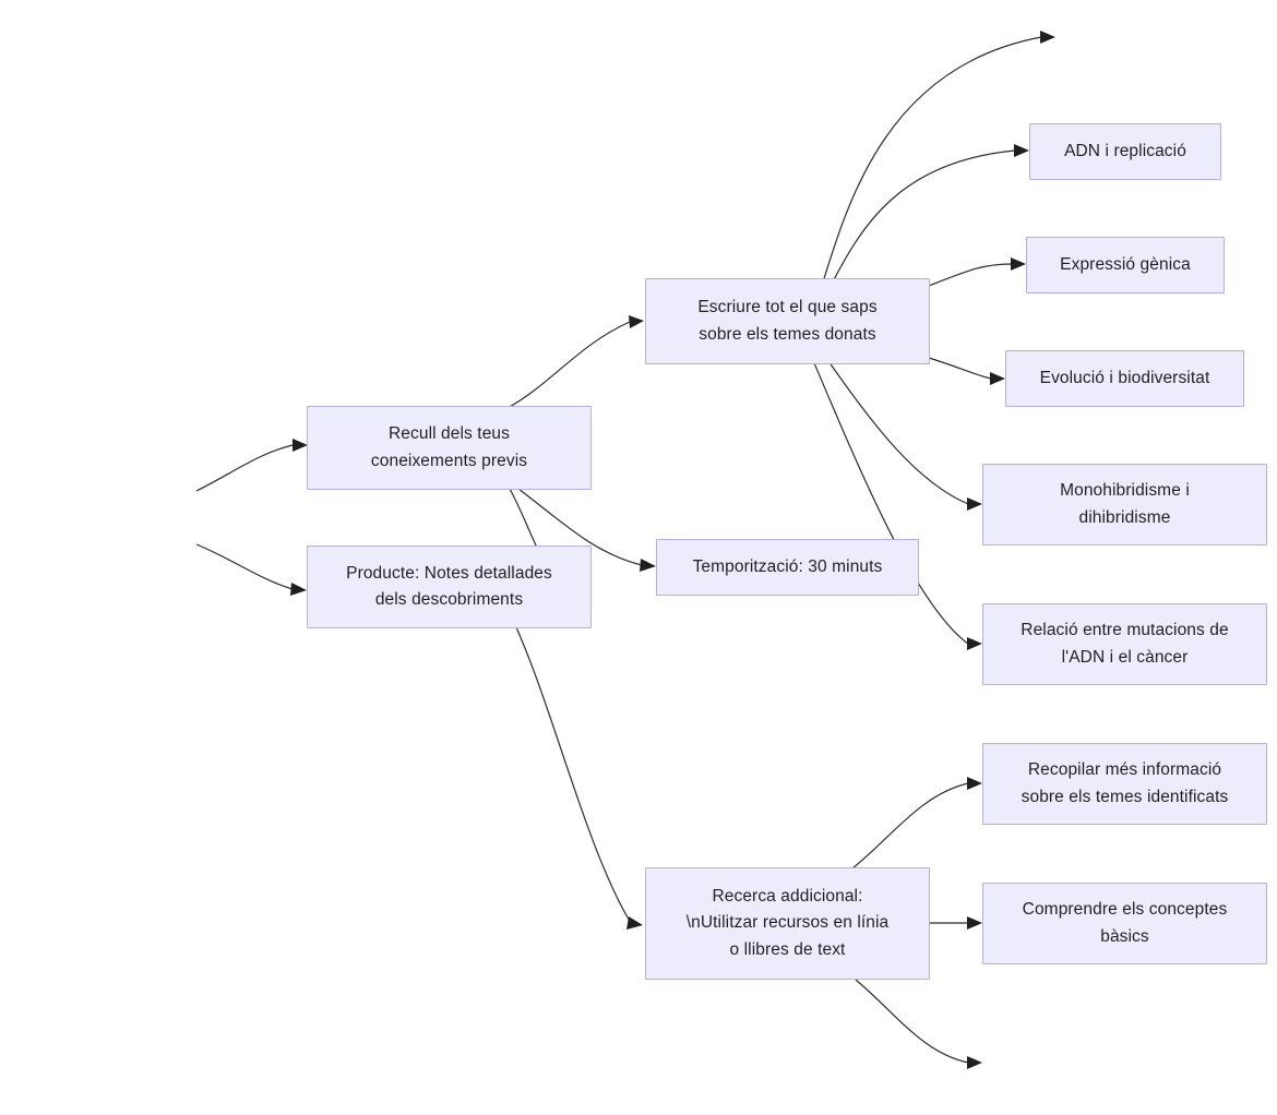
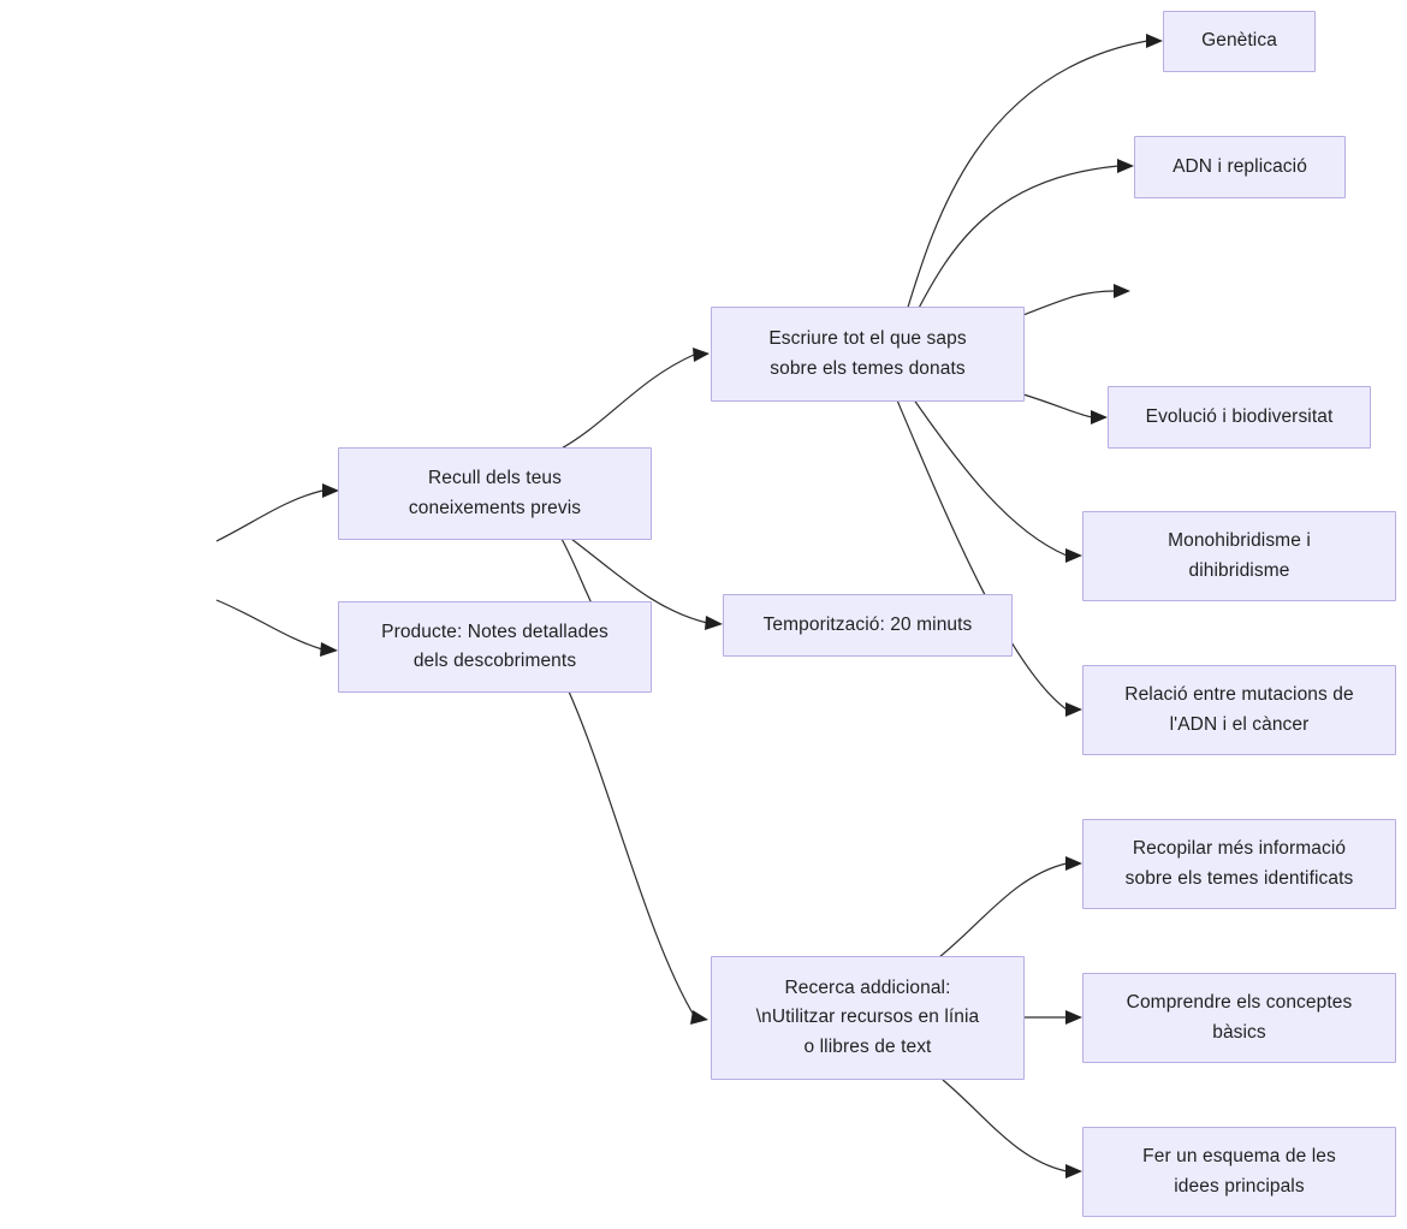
  Recull dels teus
  coneixements previs
  Producte: Notes detallades
  dels descobriments
  Escriure tot el que saps
  sobre els temes donats
- Temporització: 30 minuts
+ Temporització: 20 minuts
  Recerca addicional:
  \nUtilitzar recursos en línia
  o llibres de text
+ Genètica
  ADN i replicació
- Expressió gènica
  Evolució i biodiversitat
  Monohibridisme i
  dihibridisme
  Relació entre mutacions de
  l'ADN i el càncer
  Recopilar més informació
  sobre els temes identificats
  Comprendre els conceptes
  bàsics
+ Fer un esquema de les
+ idees principals
